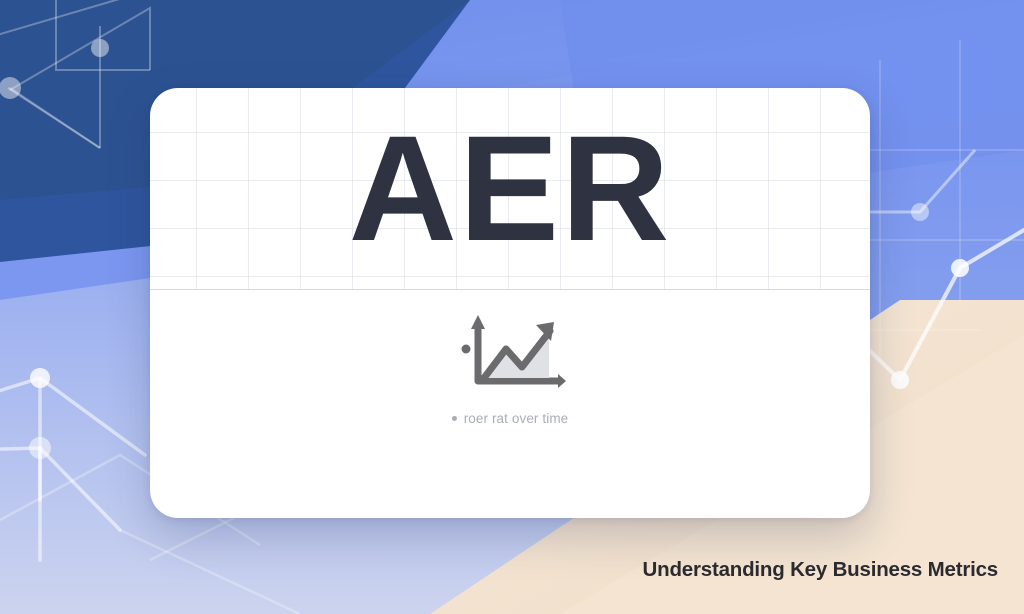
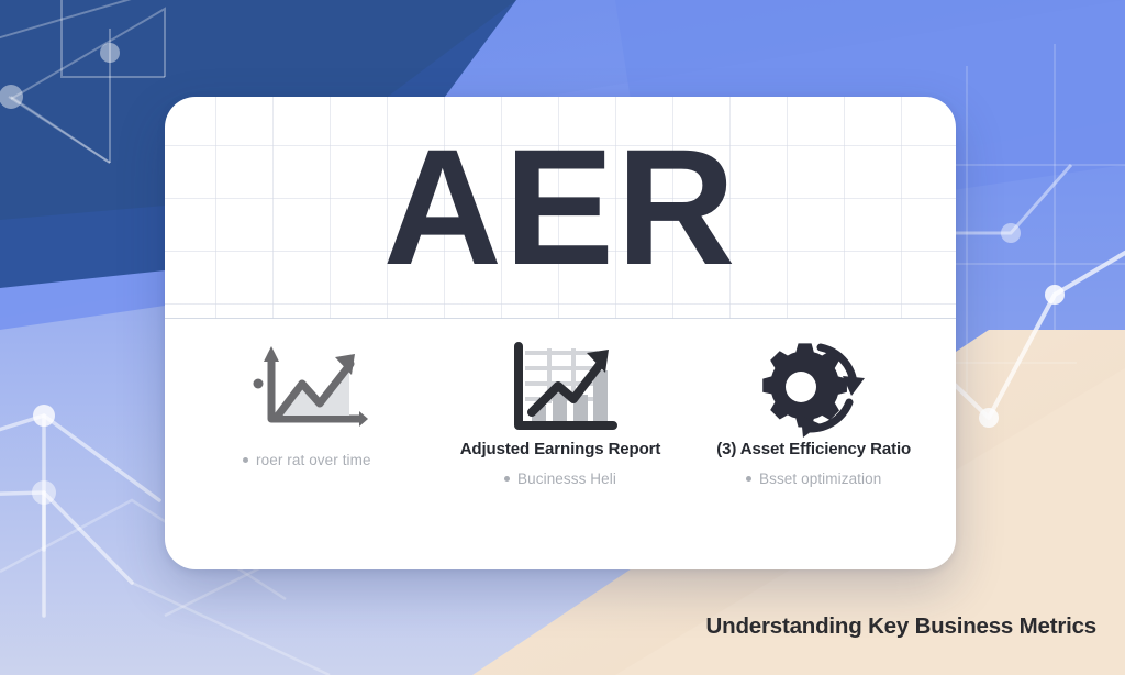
  AER
  roer rat over time
+ Adjusted Earnings Report
+ Bucinesss Heli
+ (3) Asset Efficiency Ratio
+ Bsset optimization
  Understanding Key Business Metrics
